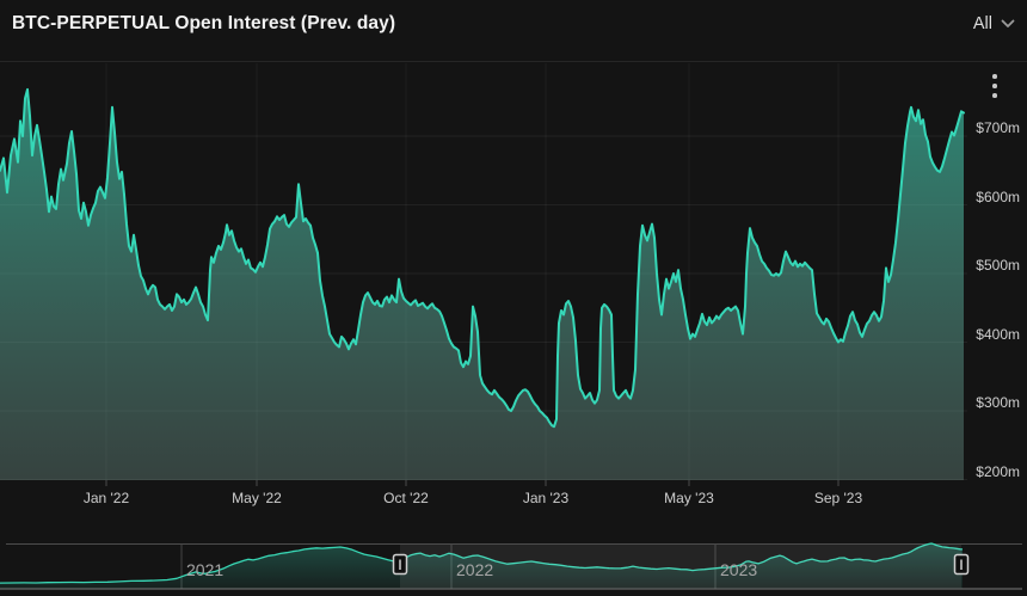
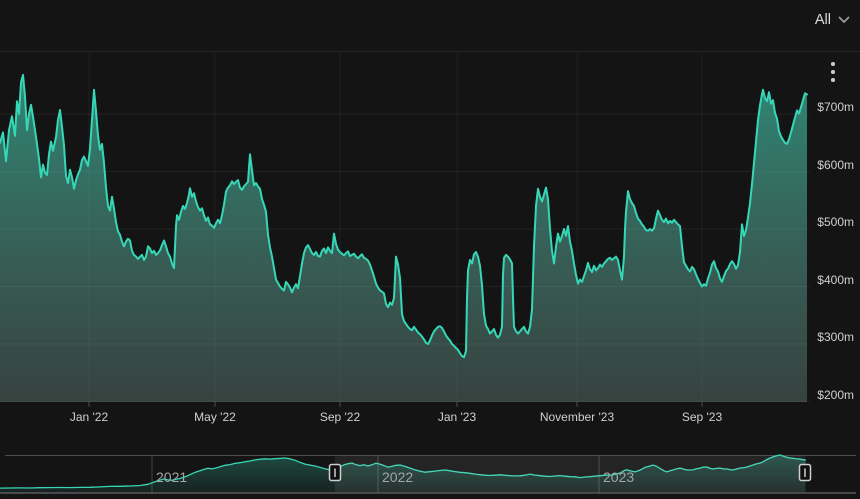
- BTC-PERPETUAL Open Interest (Prev. day)
  All
  $700m
  $600m
  $500m
  $400m
  $300m
  $200m
  Jan '22
  May '22
- Oct '22
+ Sep '22
  Jan '23
- May '23
+ November '23
  Sep '23
  2021
  2022
  2023
